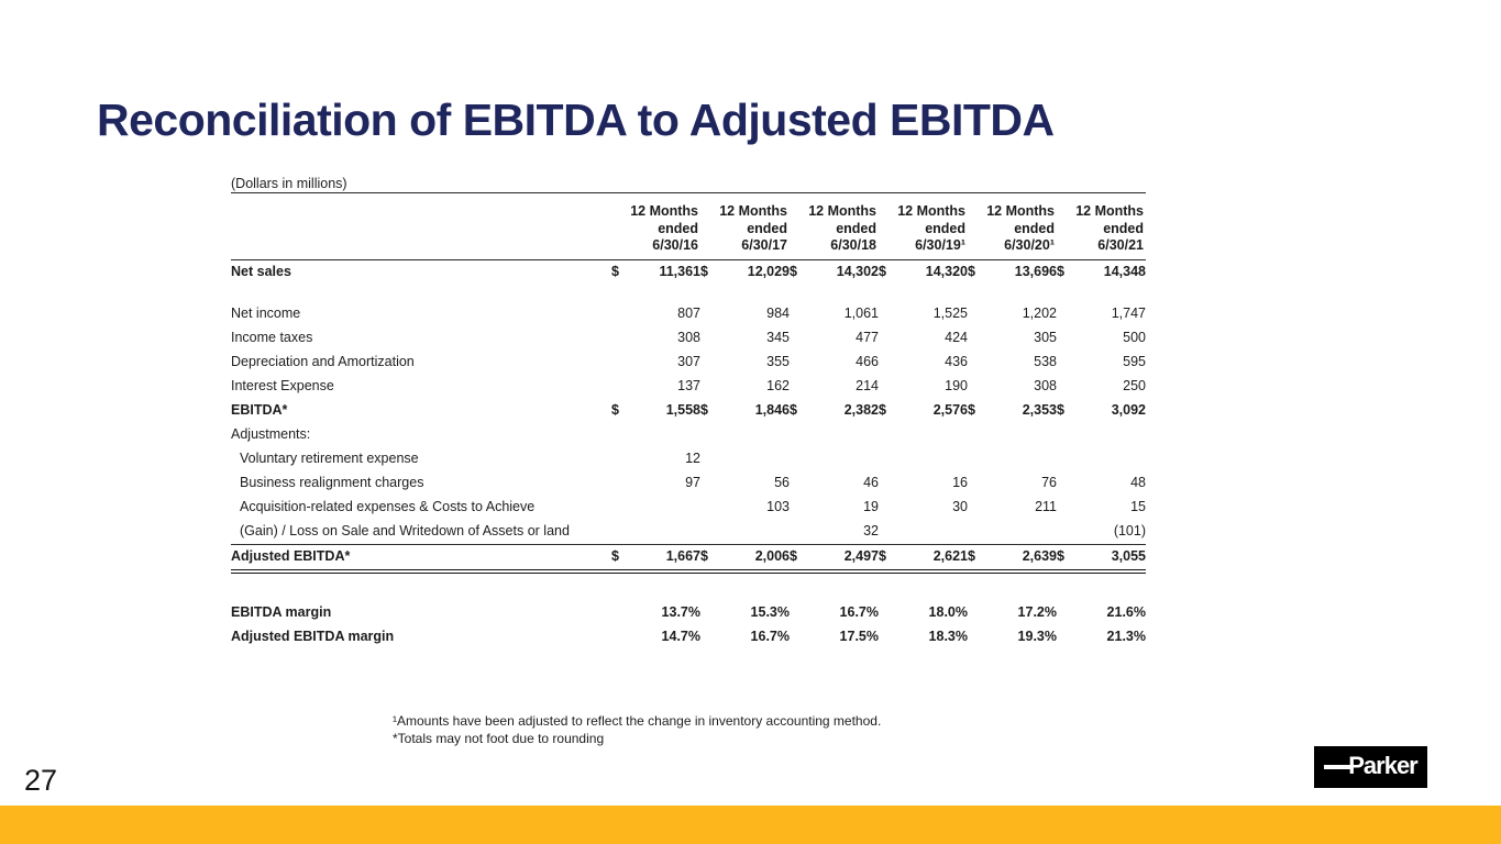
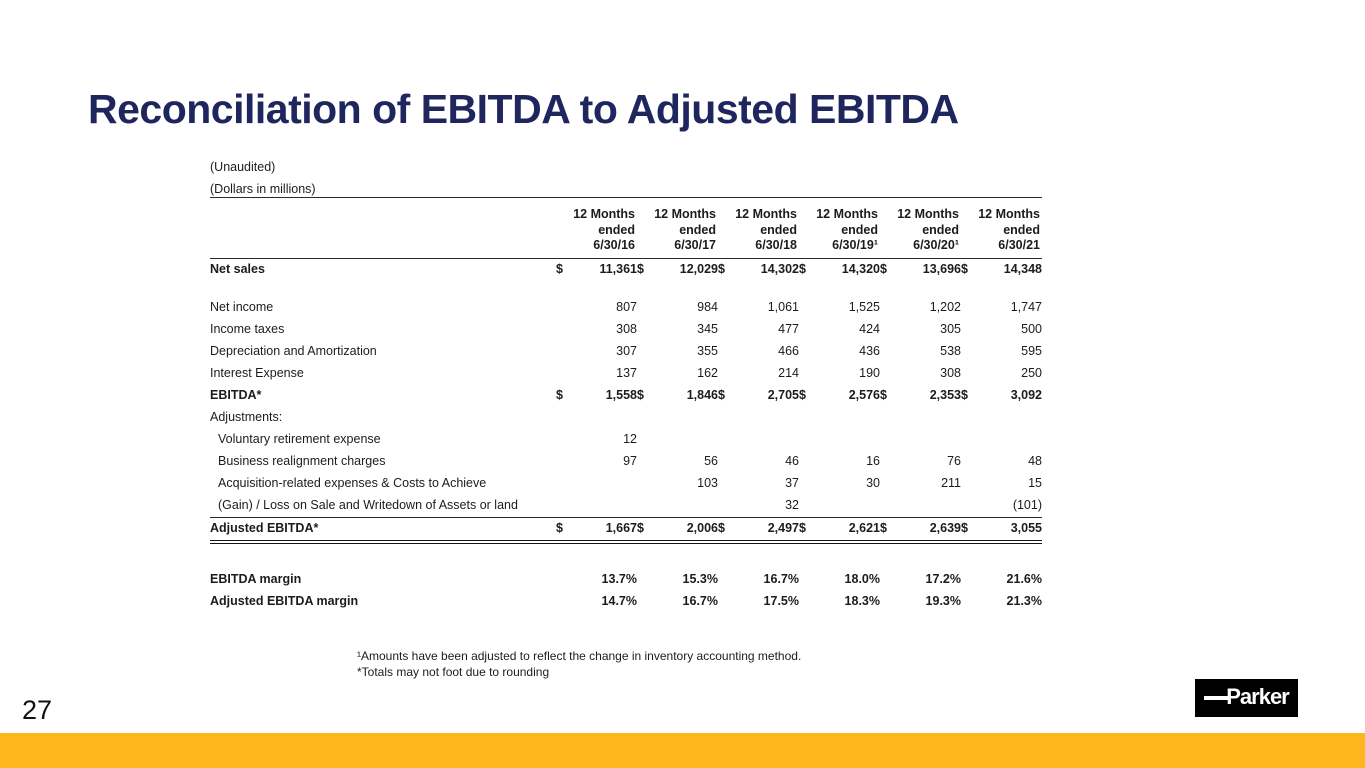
  Reconciliation of EBITDA to Adjusted EBITDA
+ (Unaudited)
  (Dollars in millions)
  	12 Monthsended6/30/16	12 Monthsended6/30/17	12 Monthsended6/30/18	12 Monthsended6/30/19¹	12 Monthsended6/30/20¹	12 Monthsended6/30/21
  Net sales	$	11,361	$	12,029	$	14,302	$	14,320	$	13,696	$	14,348
  Net income		807		984		1,061		1,525		1,202		1,747
  Income taxes		308		345		477		424		305		500
  Depreciation and Amortization		307		355		466		436		538		595
  Interest Expense		137		162		214		190		308		250
- EBITDA*	$	1,558	$	1,846	$	2,382	$	2,576	$	2,353	$	3,092
+ EBITDA*	$	1,558	$	1,846	$	2,705	$	2,576	$	2,353	$	3,092
  Adjustments:
  Voluntary retirement expense		12
  Business realignment charges		97		56		46		16		76		48
- Acquisition-related expenses & Costs to Achieve				103		19		30		211		15
+ Acquisition-related expenses & Costs to Achieve				103		37		30		211		15
  (Gain) / Loss on Sale and Writedown of Assets or land						32						(101)
  Adjusted EBITDA*	$	1,667	$	2,006	$	2,497	$	2,621	$	2,639	$	3,055
  EBITDA margin		13.7%		15.3%		16.7%		18.0%		17.2%		21.6%
  Adjusted EBITDA margin		14.7%		16.7%		17.5%		18.3%		19.3%		21.3%
  ¹Amounts have been adjusted to reflect the change in inventory accounting method.
  *Totals may not foot due to rounding
  27
  Parker
